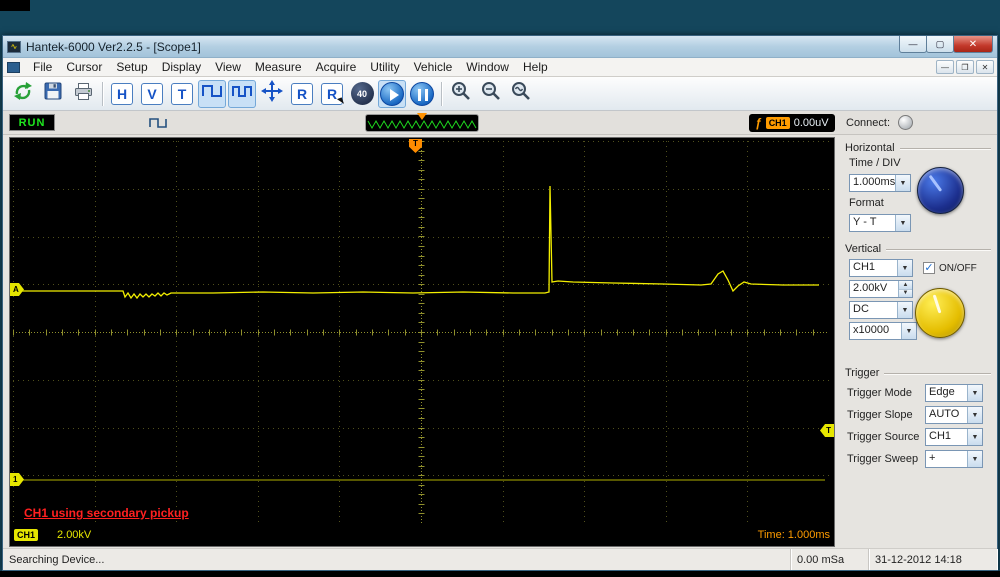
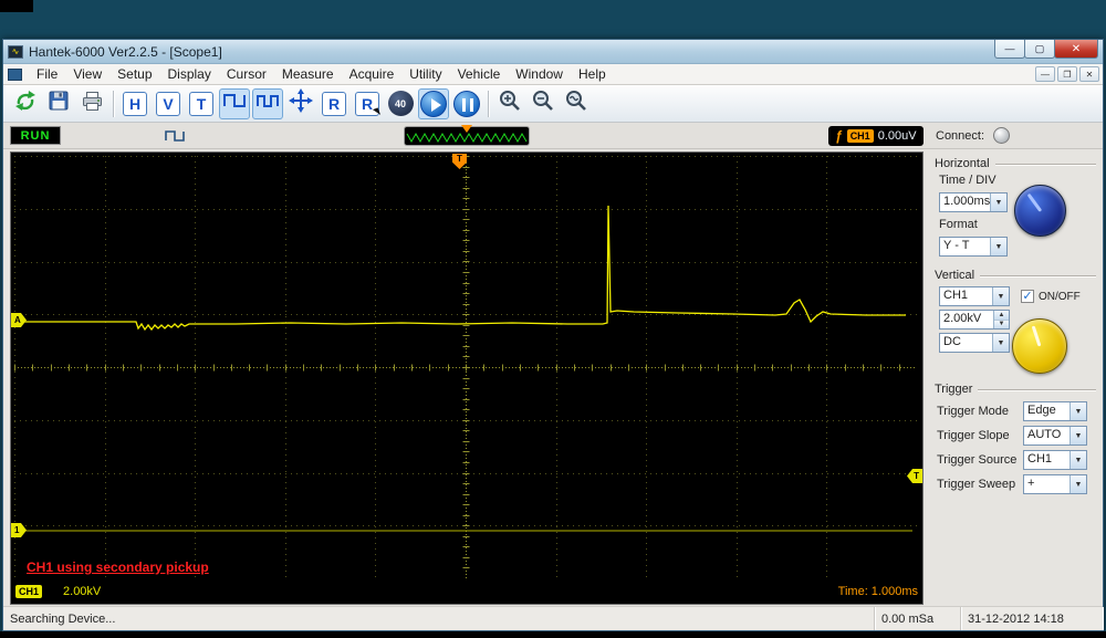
  ∿
  Hantek-6000 Ver2.2.5 - [Scope1]
  —
  ▢
  ✕
  File
- Cursor
+ View
  Setup
  Display
- View
+ Cursor
  Measure
  Acquire
  Utility
  Vehicle
  Window
  Help
  —
  ❐
  ✕
  H
  V
  T
  R
  R
  40
  RUN
  ƒ
  CH1
  0.00uV
  Connect:
  A
  1
  T
  T
  CH1 using secondary pickup
  CH1
  2.00kV
  Time: 1.000ms
  Horizontal
  Time / DIV
  1.000ms
  Format
  Y - T
  Vertical
  CH1
  ✓
  ON/OFF
  2.00kV
  DC
- x10000
  Trigger
  Trigger Mode
  Edge
  Trigger Slope
  AUTO
  Trigger Source
  CH1
  Trigger Sweep
  +
  Searching Device...
  0.00 mSa
  31-12-2012 14:18
